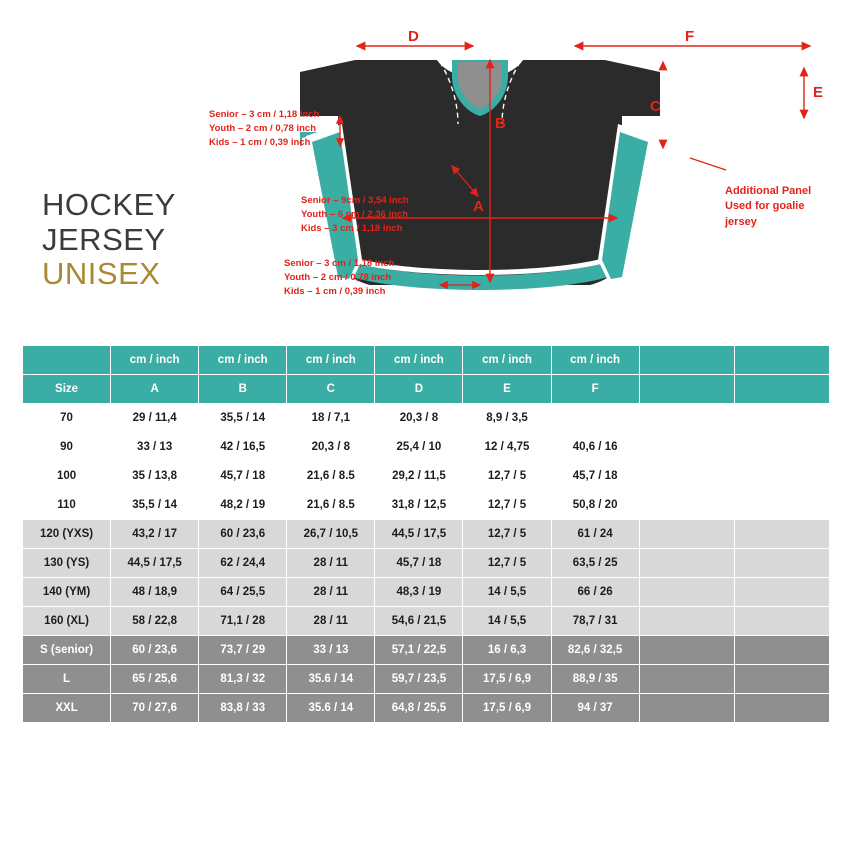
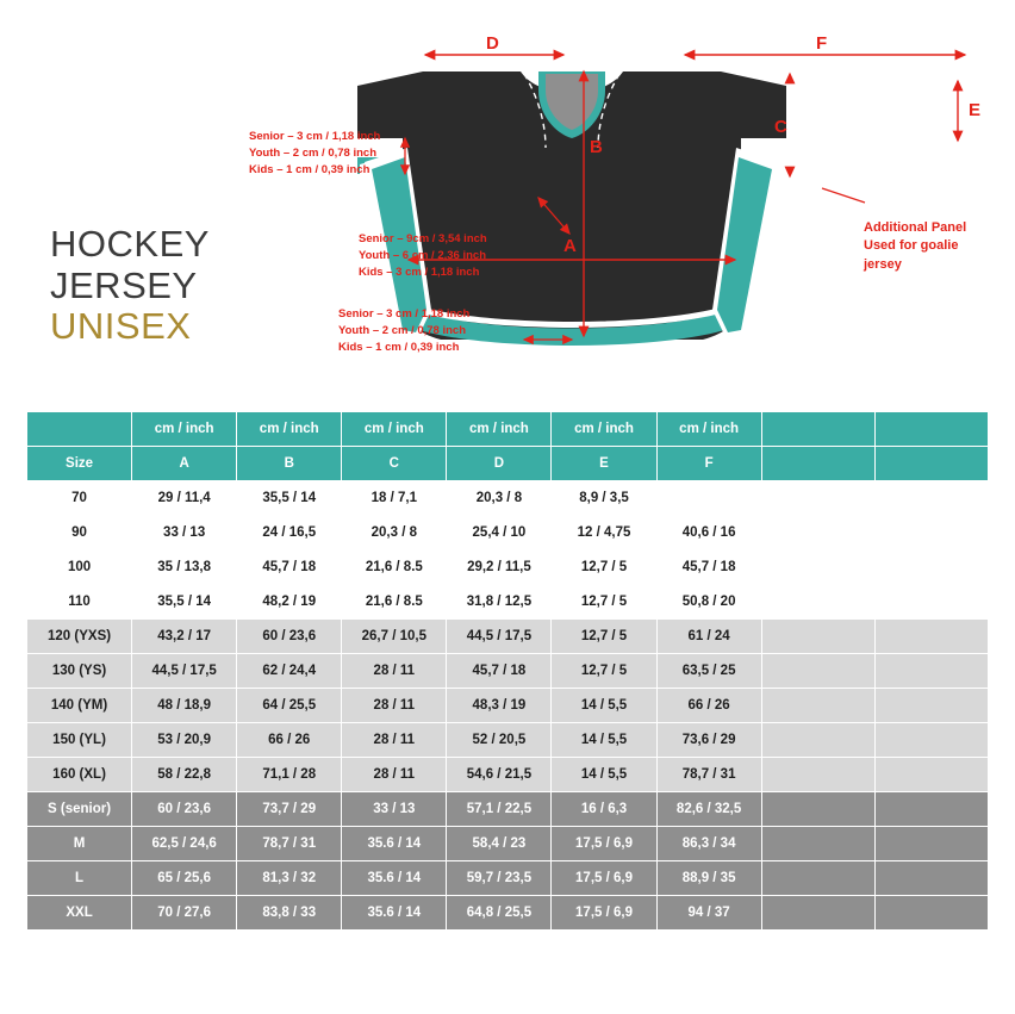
  HOCKEY
  JERSEY
  UNISEX
  D
  F
  B
  C
  A
  E
  Senior – 3 cm / 1,18 inch
  Youth – 2 cm / 0,78 inch
  Kids – 1 cm / 0,39 inch
  Senior – 9cm / 3,54 inch
  Youth – 6 cm / 2,36 inch
  Kids – 3 cm / 1,18 inch
  Senior – 3 cm / 1,18 inch
  Youth – 2 cm / 0,78 inch
  Kids – 1 cm / 0,39 inch
  Additional Panel
  Used for goalie
  jersey
  	cm / inch	cm / inch	cm / inch	cm / inch	cm / inch	cm / inch
  Size	A	B	C	D	E	F
  70	29 / 11,4	35,5 / 14	18 / 7,1	20,3 / 8	8,9 / 3,5
- 90	33 / 13	42 / 16,5	20,3 / 8	25,4 / 10	12 / 4,75	40,6 / 16
+ 90	33 / 13	24 / 16,5	20,3 / 8	25,4 / 10	12 / 4,75	40,6 / 16
  100	35 / 13,8	45,7 / 18	21,6 / 8.5	29,2 / 11,5	12,7 / 5	45,7 / 18
  110	35,5 / 14	48,2 / 19	21,6 / 8.5	31,8 / 12,5	12,7 / 5	50,8 / 20
  120 (YXS)	43,2 / 17	60 / 23,6	26,7 / 10,5	44,5 / 17,5	12,7 / 5	61 / 24
  130 (YS)	44,5 / 17,5	62 / 24,4	28 / 11	45,7 / 18	12,7 / 5	63,5 / 25
  140 (YM)	48 / 18,9	64 / 25,5	28 / 11	48,3 / 19	14 / 5,5	66 / 26
+ 150 (YL)	53 / 20,9	66 / 26	28 / 11	52 / 20,5	14 / 5,5	73,6 / 29
  160 (XL)	58 / 22,8	71,1 / 28	28 / 11	54,6 / 21,5	14 / 5,5	78,7 / 31
  S (senior)	60 / 23,6	73,7 / 29	33 / 13	57,1 / 22,5	16 / 6,3	82,6 / 32,5
+ M	62,5 / 24,6	78,7 / 31	35.6 / 14	58,4 / 23	17,5 / 6,9	86,3 / 34
  L	65 / 25,6	81,3 / 32	35.6 / 14	59,7 / 23,5	17,5 / 6,9	88,9 / 35
  XXL	70 / 27,6	83,8 / 33	35.6 / 14	64,8 / 25,5	17,5 / 6,9	94 / 37
